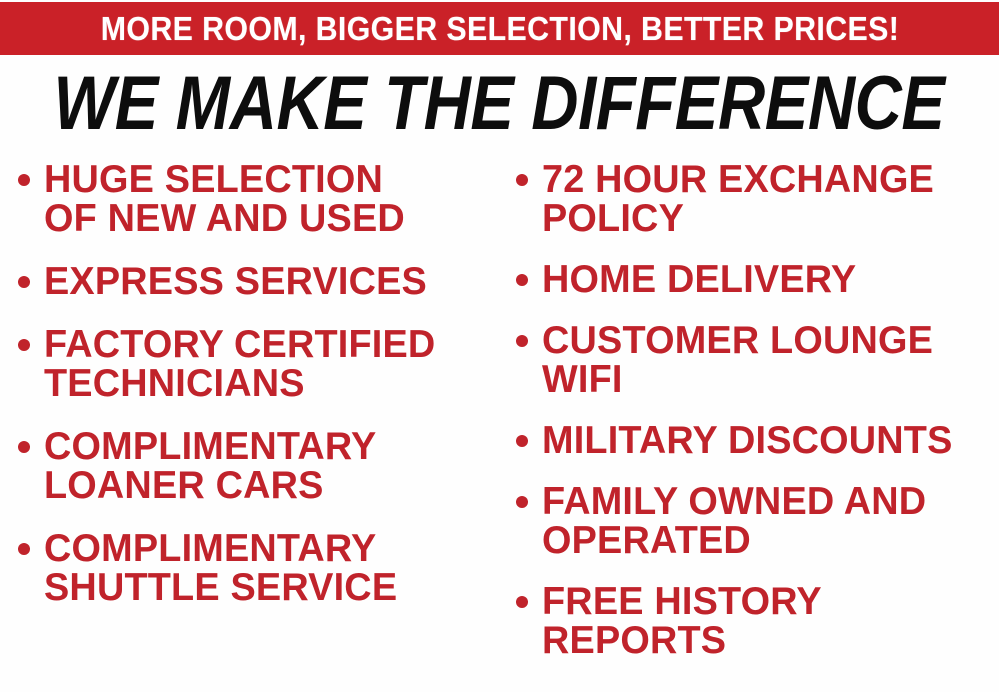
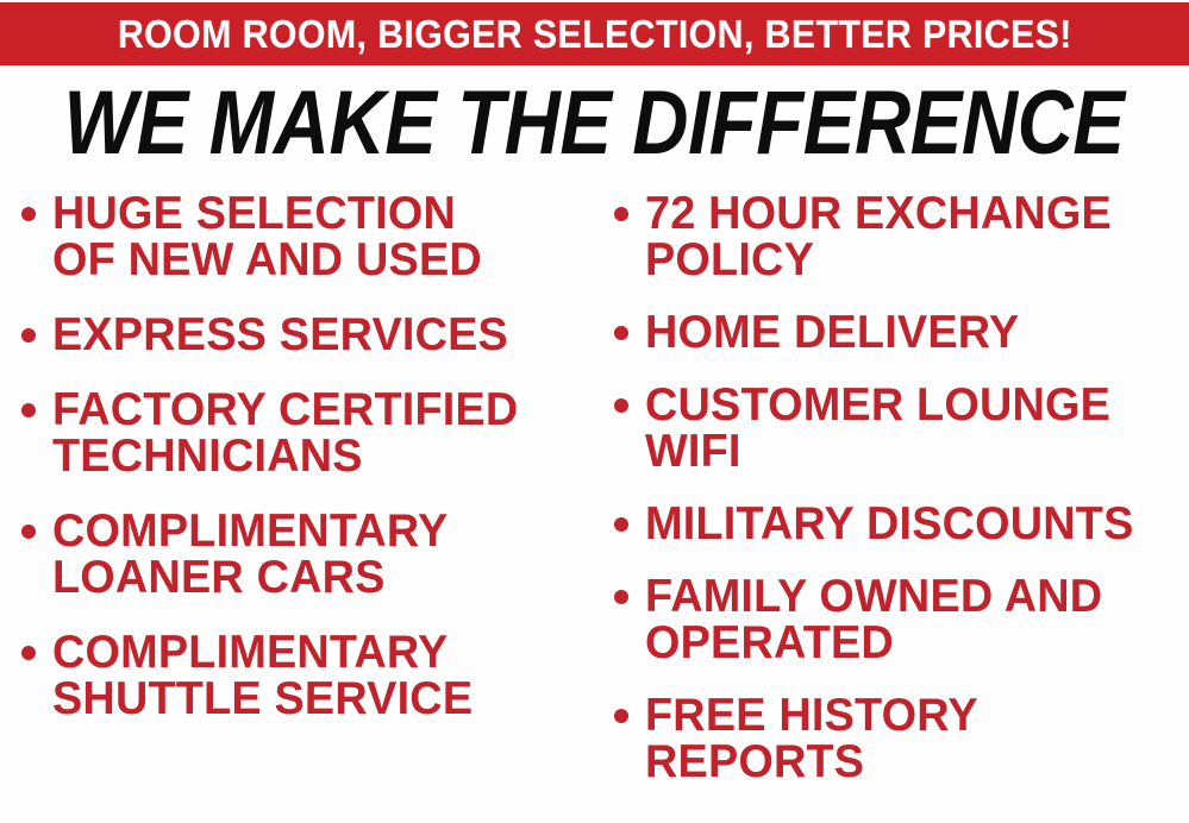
- MORE ROOM, BIGGER SELECTION, BETTER PRICES!
+ ROOM ROOM, BIGGER SELECTION, BETTER PRICES!
  WE MAKE THE DIFFERENCE
  HUGE SELECTION
  OF NEW AND USED
  EXPRESS SERVICES
  FACTORY CERTIFIED
  TECHNICIANS
  COMPLIMENTARY
  LOANER CARS
  COMPLIMENTARY
  SHUTTLE SERVICE
  72 HOUR EXCHANGE
  POLICY
  HOME DELIVERY
  CUSTOMER LOUNGE
  WIFI
  MILITARY DISCOUNTS
  FAMILY OWNED AND
  OPERATED
  FREE HISTORY
  REPORTS
